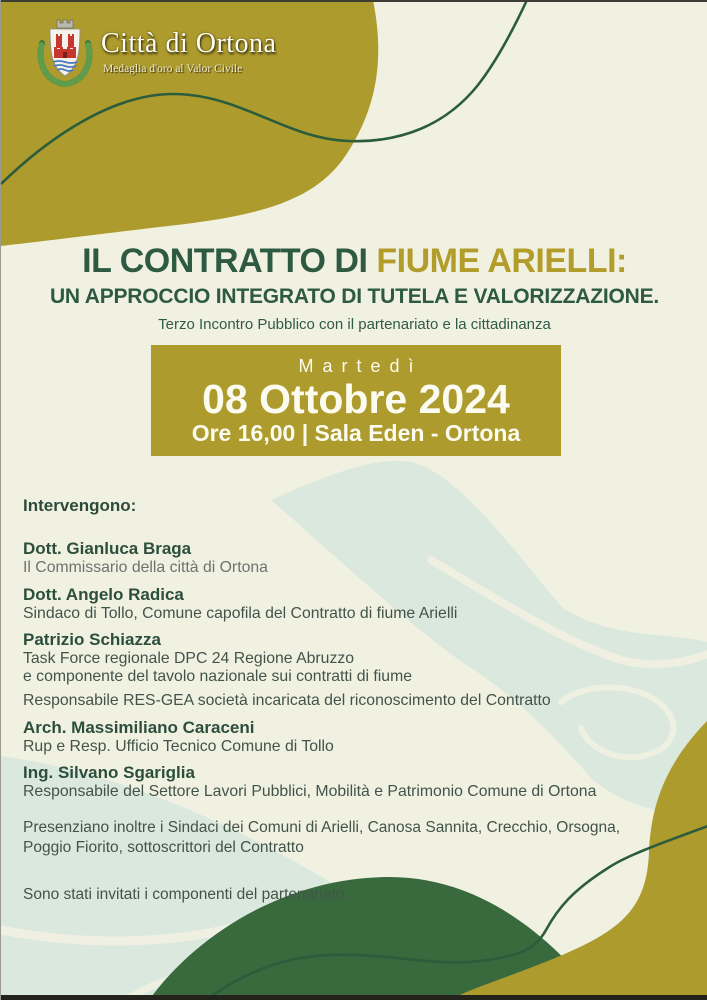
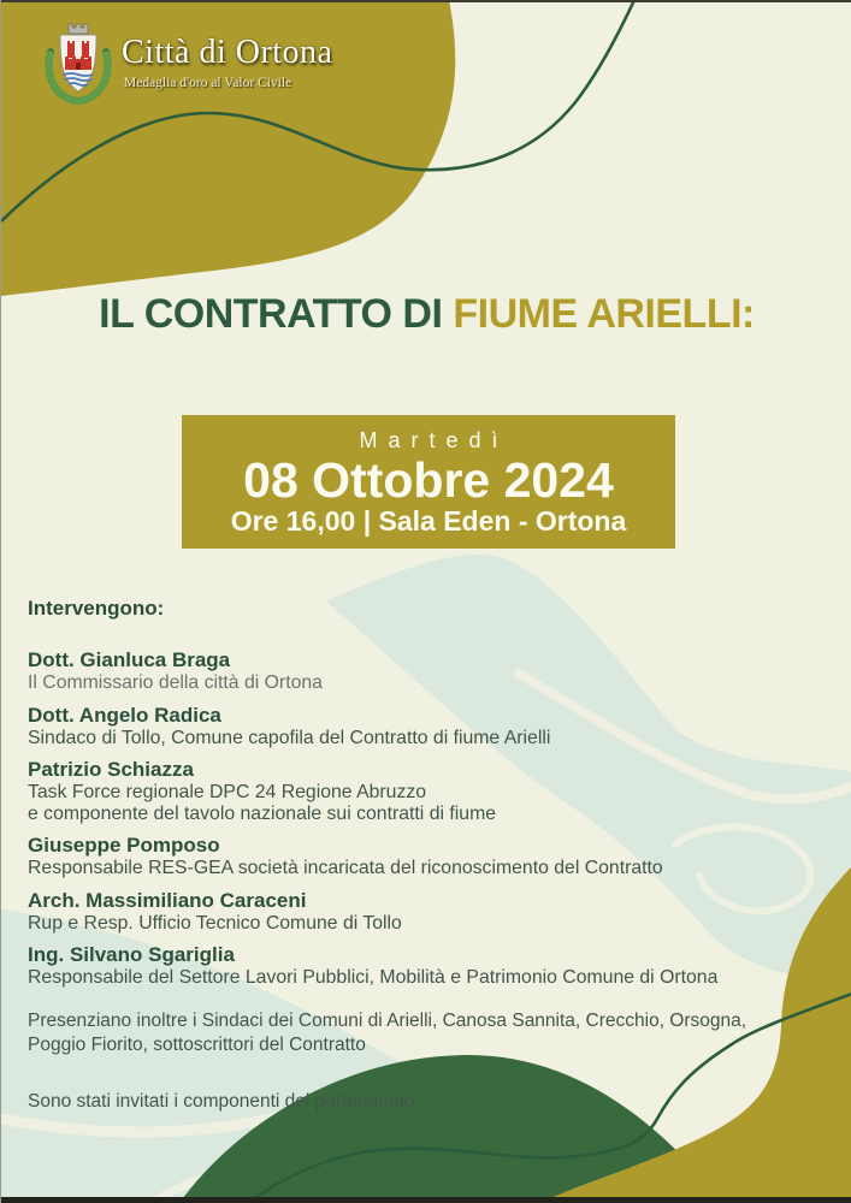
  Città di Ortona
  Medaglia d'oro al Valor Civile
  IL CONTRATTO DI FIUME ARIELLI:
- UN APPROCCIO INTEGRATO DI TUTELA E VALORIZZAZIONE.
- Terzo Incontro Pubblico con il partenariato e la cittadinanza
  Martedì
  08 Ottobre 2024
  Ore 16,00 | Sala Eden - Ortona
  Intervengono:
  Dott. Gianluca Braga
  Il Commissario della città di Ortona
  Dott. Angelo Radica
  Sindaco di Tollo, Comune capofila del Contratto di fiume Arielli
  Patrizio Schiazza
  Task Force regionale DPC 24 Regione Abruzzo
  e componente del tavolo nazionale sui contratti di fiume
+ Giuseppe Pomposo
  Responsabile RES-GEA società incaricata del riconoscimento del Contratto
  Arch. Massimiliano Caraceni
  Rup e Resp. Ufficio Tecnico Comune di Tollo
  Ing. Silvano Sgariglia
  Responsabile del Settore Lavori Pubblici, Mobilità e Patrimonio Comune di Ortona
  Presenziano inoltre i Sindaci dei Comuni di Arielli, Canosa Sannita, Crecchio, Orsogna,
  Poggio Fiorito, sottoscrittori del Contratto
  Sono stati invitati i componenti del partenariato
